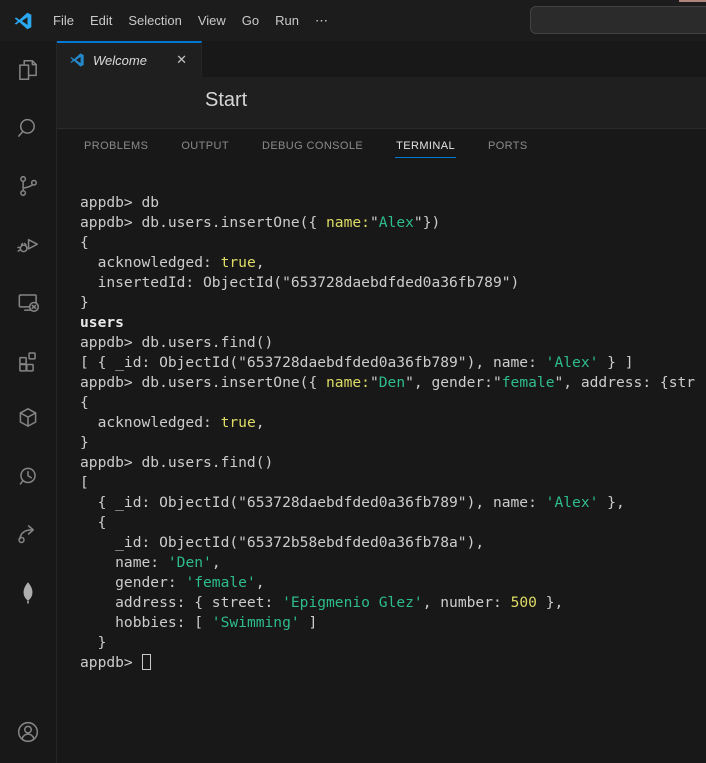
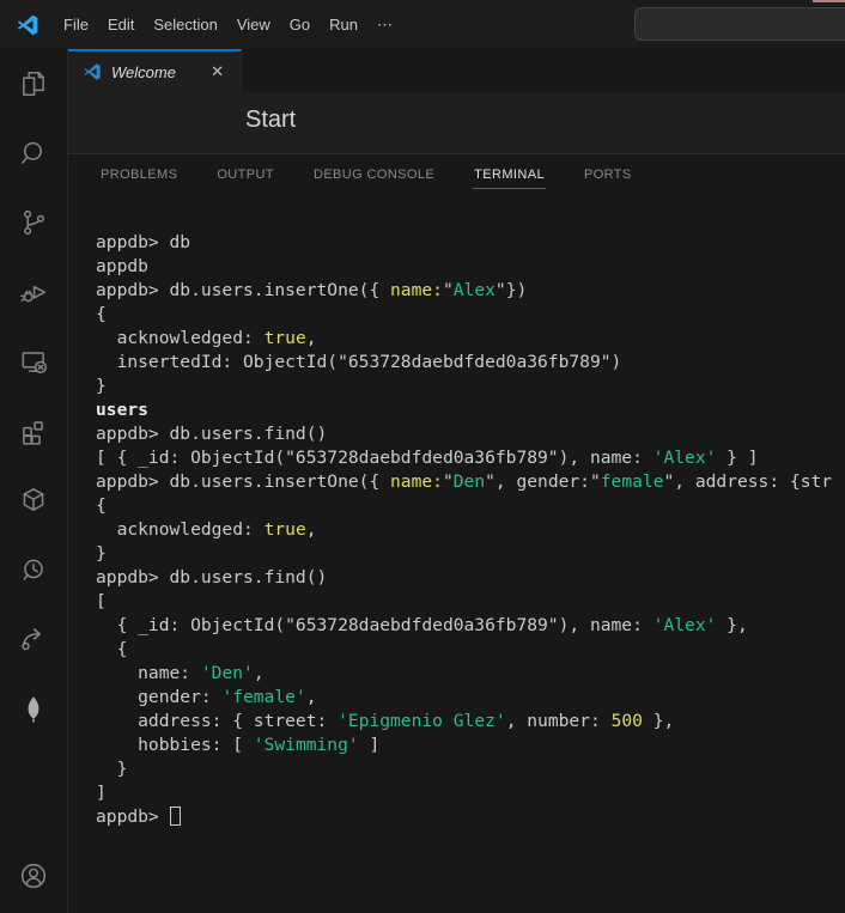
  File
  Edit
  Selection
  View
  Go
  Run
  ⋯
  Welcome
  ✕
  Start
  PROBLEMS
  OUTPUT
  DEBUG CONSOLE
  TERMINAL
  PORTS
  appdb> db
+ appdb
  appdb> db.users.insertOne({ name:"Alex"})
  {
  acknowledged: true,
  insertedId: ObjectId("653728daebdfded0a36fb789")
  }
  users
  appdb> db.users.find()
  [ { _id: ObjectId("653728daebdfded0a36fb789"), name: 'Alex' } ]
  appdb> db.users.insertOne({ name:"Den", gender:"female", address: {str
  {
  acknowledged: true,
  }
  appdb> db.users.find()
  [
  { _id: ObjectId("653728daebdfded0a36fb789"), name: 'Alex' },
  {
- _id: ObjectId("65372b58ebdfded0a36fb78a"),
  name: 'Den',
  gender: 'female',
  address: { street: 'Epigmenio Glez', number: 500 },
  hobbies: [ 'Swimming' ]
  }
+ ]
  appdb>
